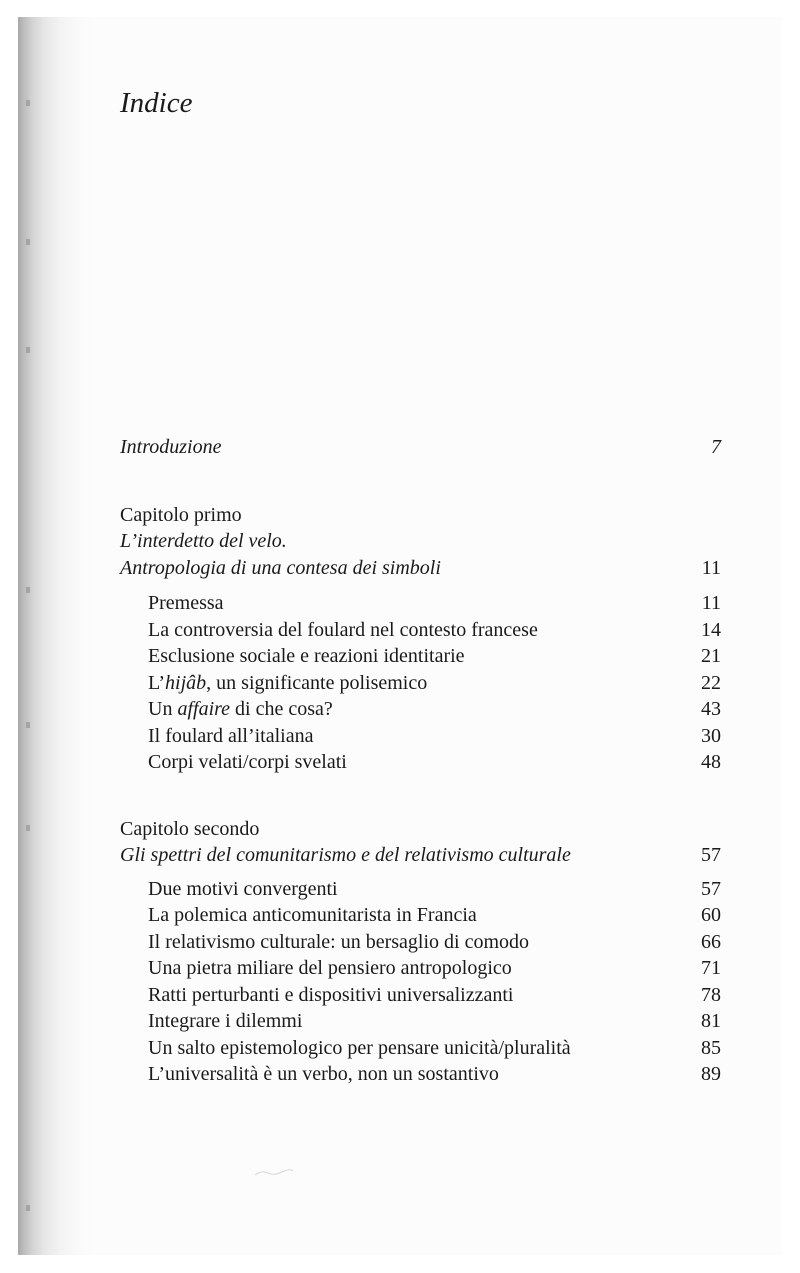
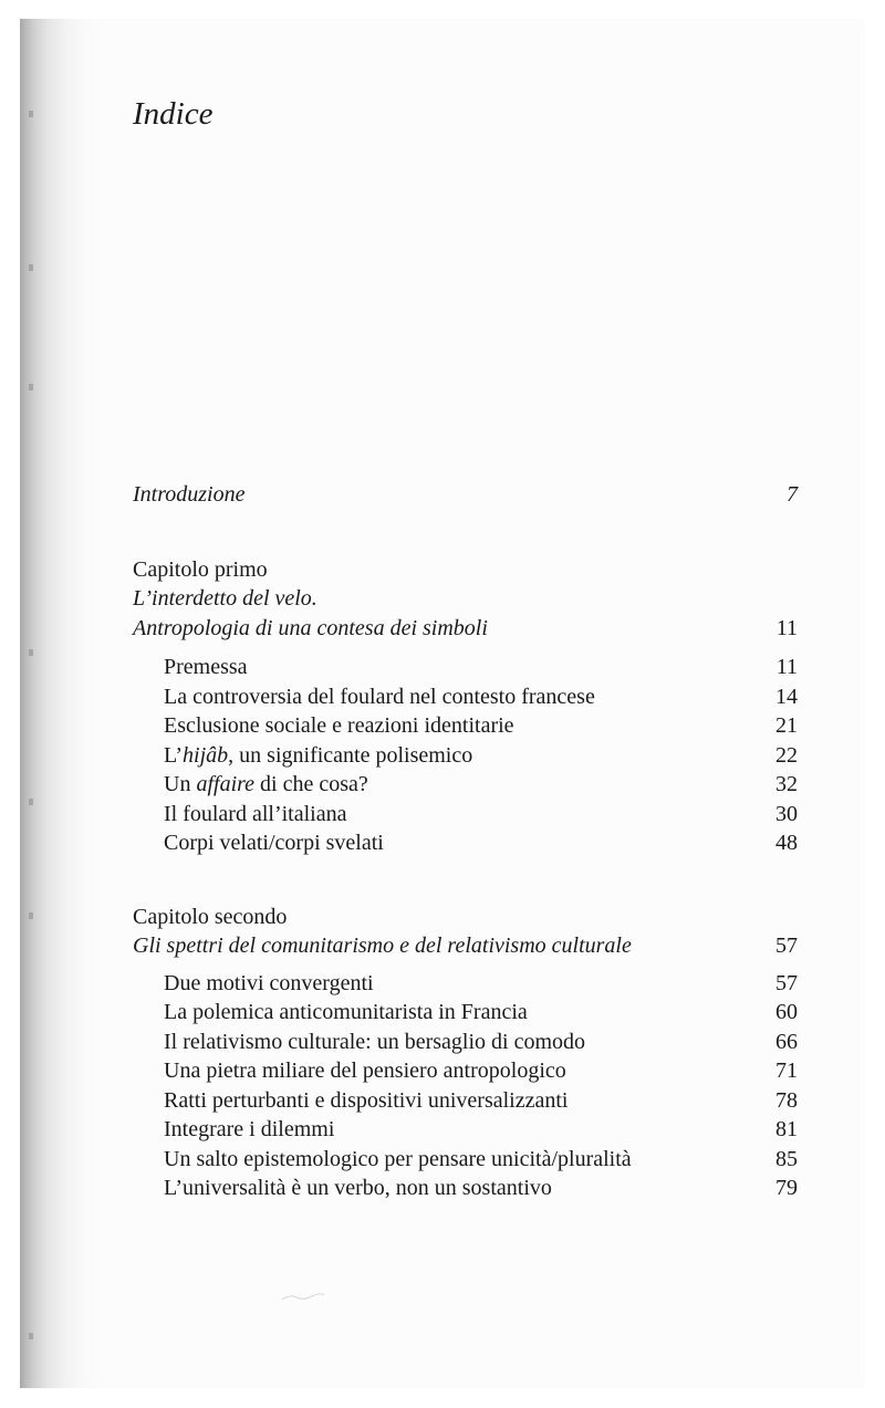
  Indice
  Introduzione
  7
  Capitolo primo
  L’interdetto del velo.
  Antropologia di una contesa dei simboli
  11
  Premessa
  11
  La controversia del foulard nel contesto francese
  14
  Esclusione sociale e reazioni identitarie
  21
  L’hijâb, un significante polisemico
  22
  Un affaire di che cosa?
- 43
+ 32
  Il foulard all’italiana
  30
  Corpi velati/corpi svelati
  48
  Capitolo secondo
  Gli spettri del comunitarismo e del relativismo culturale
  57
  Due motivi convergenti
  57
  La polemica anticomunitarista in Francia
  60
  Il relativismo culturale: un bersaglio di comodo
  66
  Una pietra miliare del pensiero antropologico
  71
  Ratti perturbanti e dispositivi universalizzanti
  78
  Integrare i dilemmi
  81
  Un salto epistemologico per pensare unicità/pluralità
  85
  L’universalità è un verbo, non un sostantivo
- 89
+ 79
